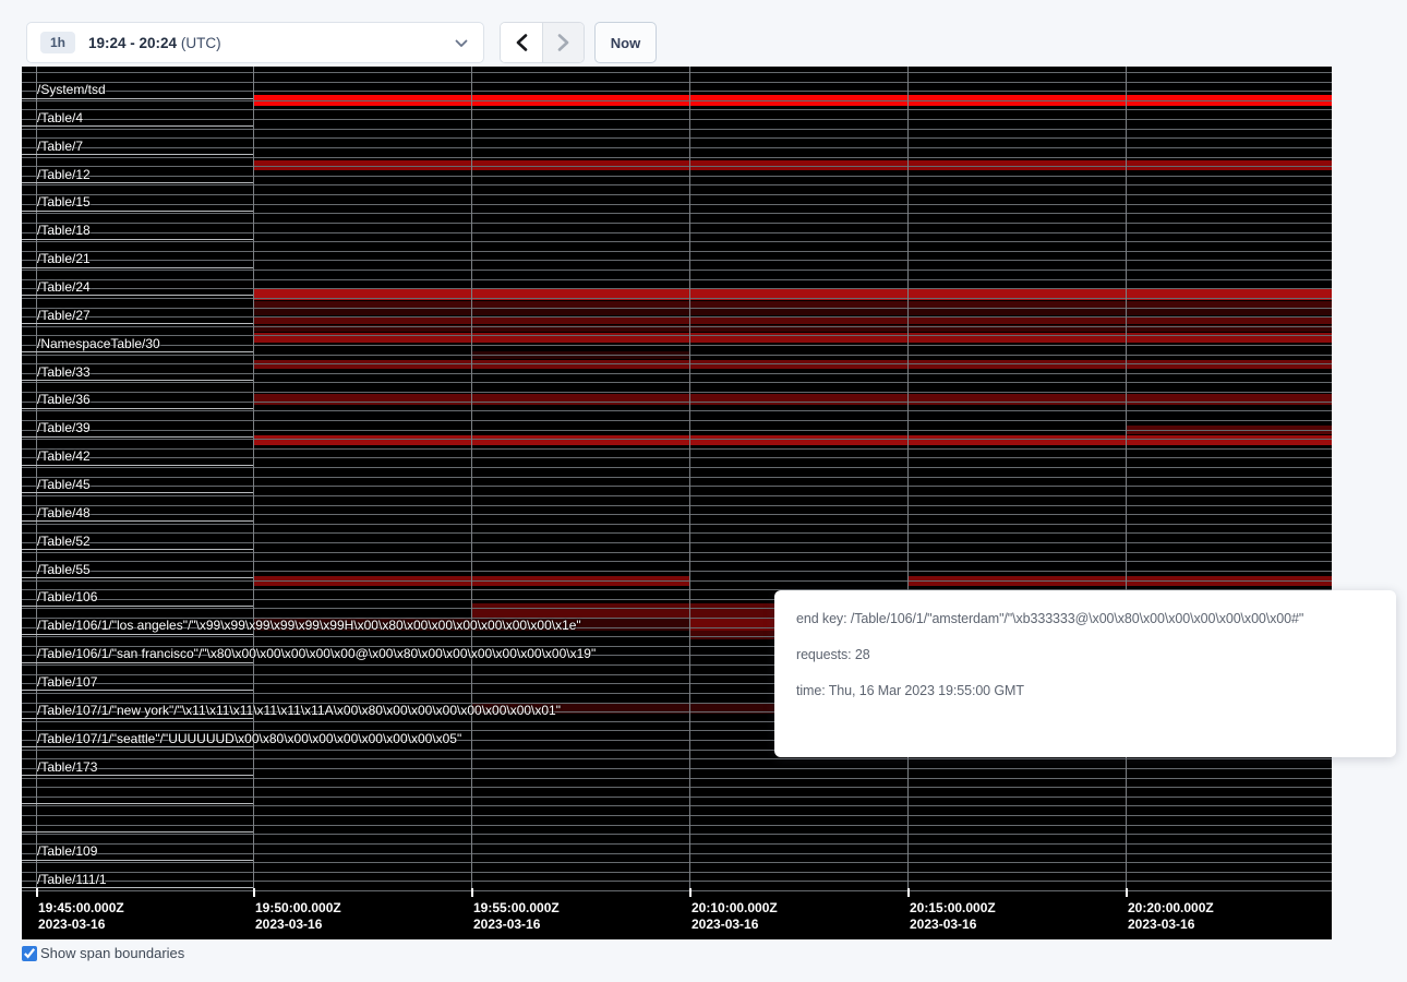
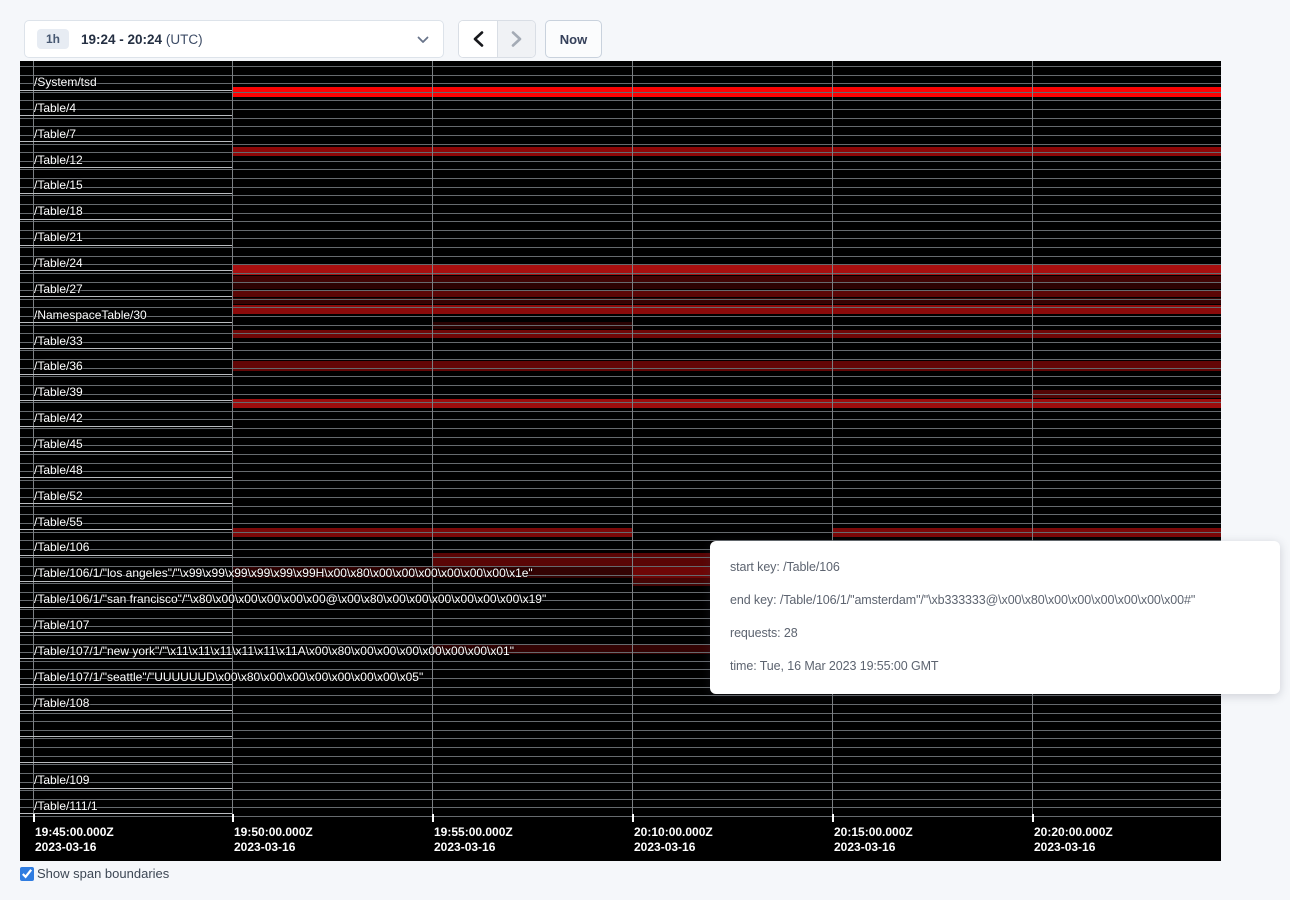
  1h
  19:24 - 20:24 (UTC)
  Now
  /System/tsd
  /Table/4
  /Table/7
  /Table/12
  /Table/15
  /Table/18
  /Table/21
  /Table/24
  /Table/27
  /NamespaceTable/30
  /Table/33
  /Table/36
  /Table/39
  /Table/42
  /Table/45
  /Table/48
  /Table/52
  /Table/55
  /Table/106
  /Table/106/1/"los angeles"/"\x99\x99\x99\x99\x99\x99H\x00\x80\x00\x00\x00\x00\x00\x00\x1e"
  /Table/106/1/"san francisco"/"\x80\x00\x00\x00\x00\x00@\x00\x80\x00\x00\x00\x00\x00\x00\x19"
  /Table/107
  /Table/107/1/"new york"/"\x11\x11\x11\x11\x11\x11A\x00\x80\x00\x00\x00\x00\x00\x00\x01"
  /Table/107/1/"seattle"/"UUUUUUD\x00\x80\x00\x00\x00\x00\x00\x00\x05"
- /Table/173
+ /Table/108
  /Table/109
  /Table/111/1
  19:45:00.000Z
  2023-03-16
  19:50:00.000Z
  2023-03-16
  19:55:00.000Z
  2023-03-16
  20:10:00.000Z
  2023-03-16
  20:15:00.000Z
  2023-03-16
  20:20:00.000Z
  2023-03-16
+ start key: /Table/106
  end key: /Table/106/1/"amsterdam"/"\xb333333@\x00\x80\x00\x00\x00\x00\x00\x00#"
  requests: 28
- time: Thu, 16 Mar 2023 19:55:00 GMT
+ time: Tue, 16 Mar 2023 19:55:00 GMT
  Show span boundaries
